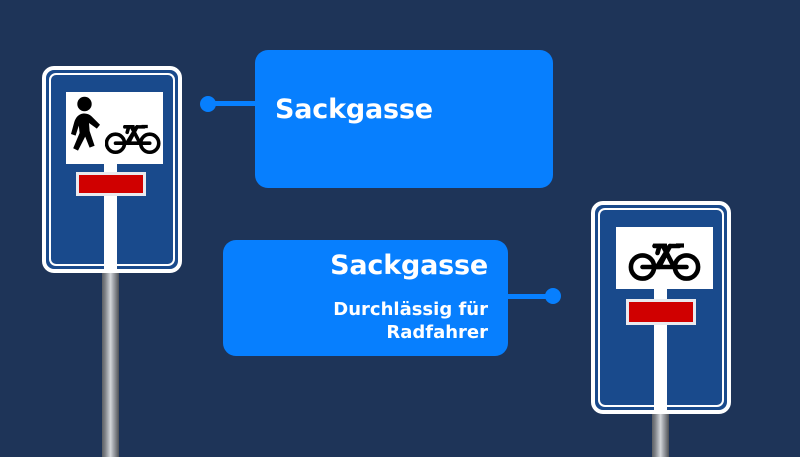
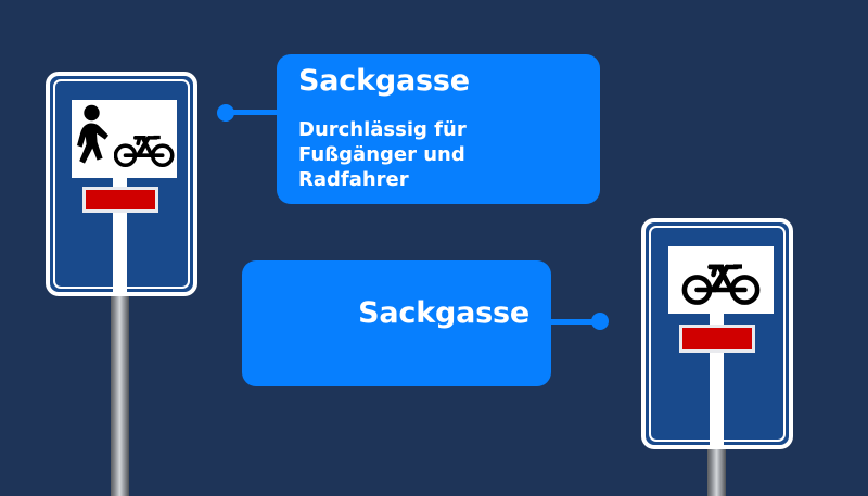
  Sackgasse
+ Durchlässig für
+ Fußgänger und Radfahrer
  Sackgasse
- Durchlässig für Radfahrer
